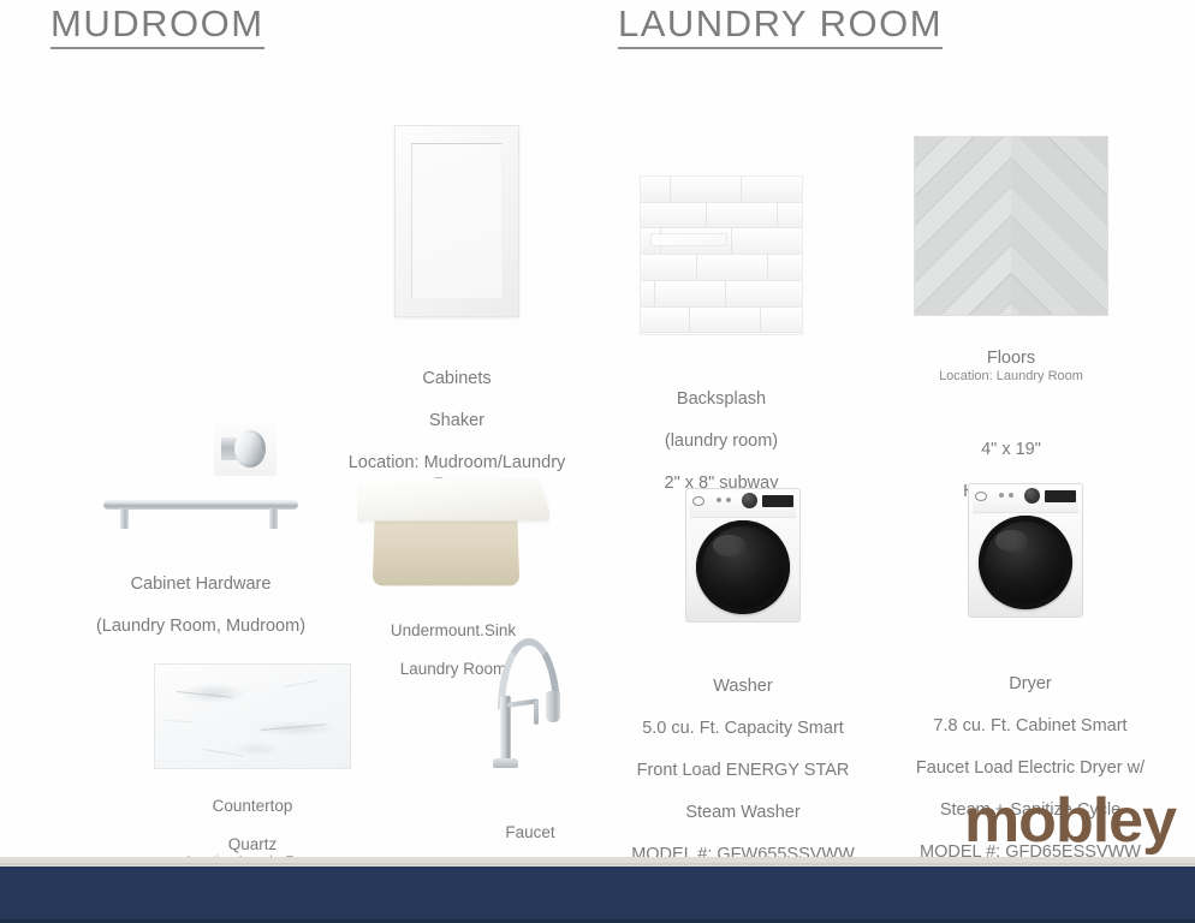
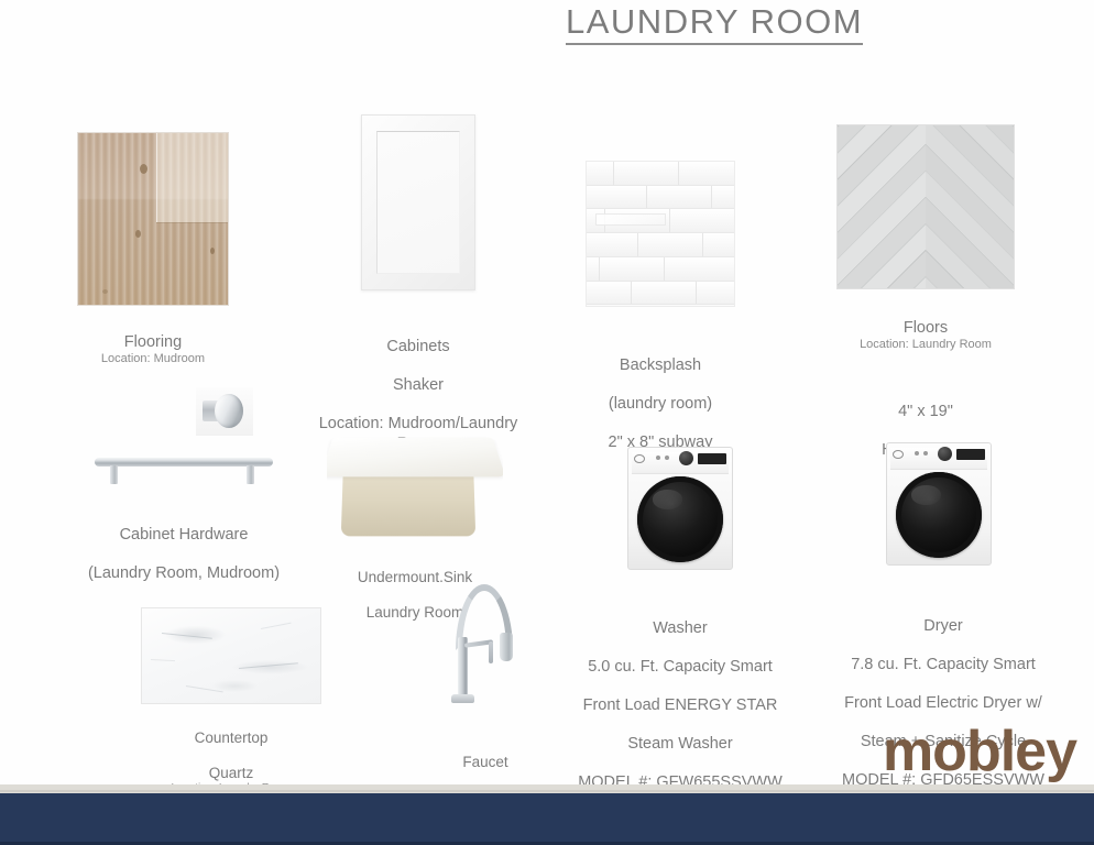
- MUDROOM
  LAUNDRY ROOM
+ Flooring
+ Location: Mudroom
  Cabinets
  Shaker
  Location: Mudroom/Laundry
  Backsplash
  (laundry room)
  2" x 8" subway
  Floors
  Location: Laundry Room
  4" x 19"
  Cabinet Hardware
  (Laundry Room, Mudroom)
  Undermount.Sink
  Laundry Room
  Washer
  5.0 cu. Ft. Capacity Smart
  Front Load ENERGY STAR
  Steam Washer
  MODEL #: GFW655SSVWW
  Dryer
- 7.8 cu. Ft. Cabinet Smart
+ 7.8 cu. Ft. Capacity Smart
- Faucet Load Electric Dryer w/
+ Front Load Electric Dryer w/
  Steam + Sanitize Cycle
  MODEL #: GFD65ESSVWW
  Countertop
  Quartz
  Faucet
  mobley
